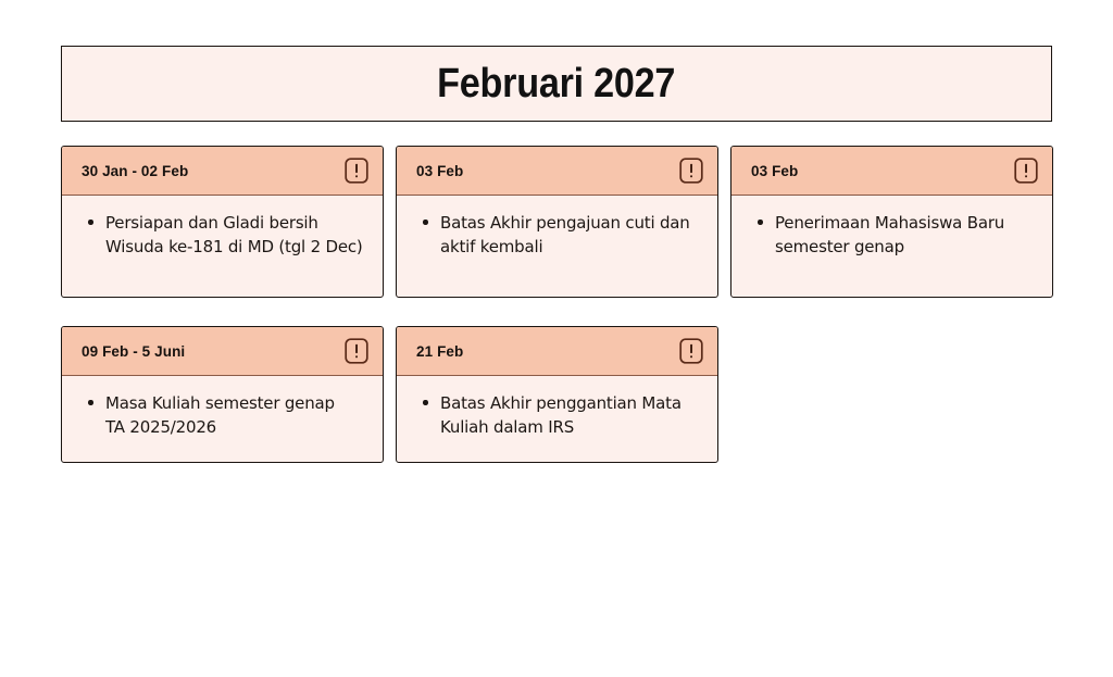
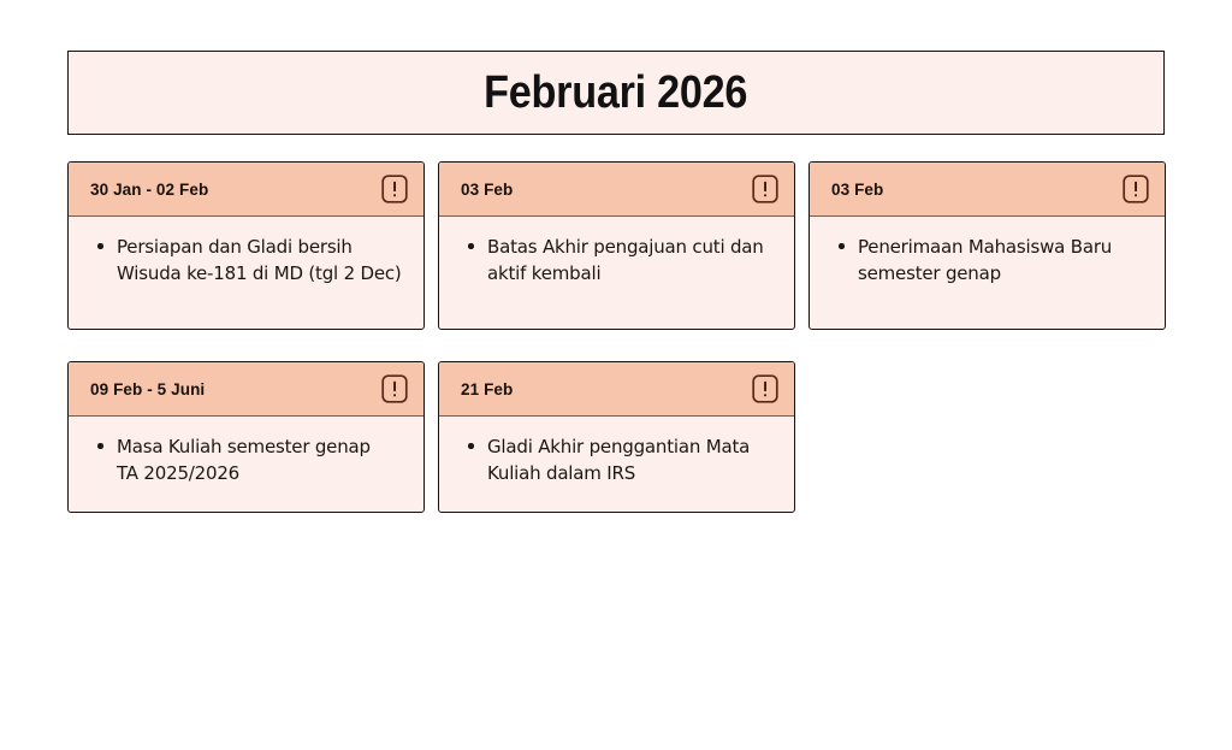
- Februari 2027
+ Februari 2026
  30 Jan - 02 Feb
  Persiapan dan Gladi bersih Wisuda ke-181 di MD (tgl 2 Dec)
  03 Feb
  Batas Akhir pengajuan cuti dan aktif kembali
  03 Feb
  Penerimaan Mahasiswa Baru semester genap
  09 Feb - 5 Juni
  Masa Kuliah semester genap TA 2025/2026
  21 Feb
- Batas Akhir penggantian Mata Kuliah dalam IRS
+ Gladi Akhir penggantian Mata Kuliah dalam IRS
